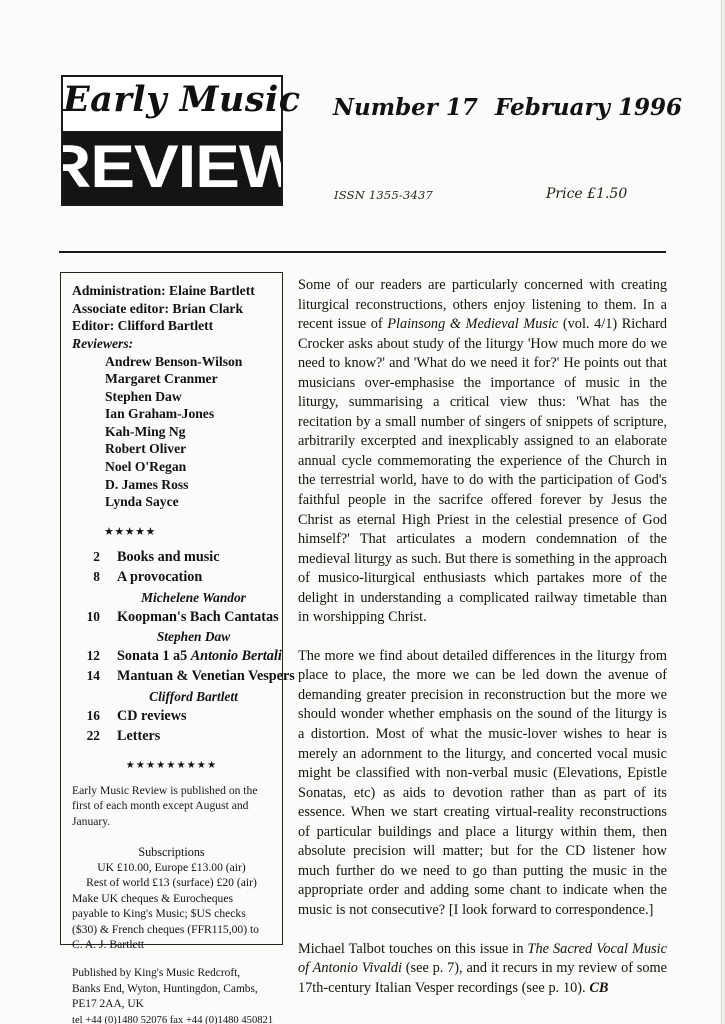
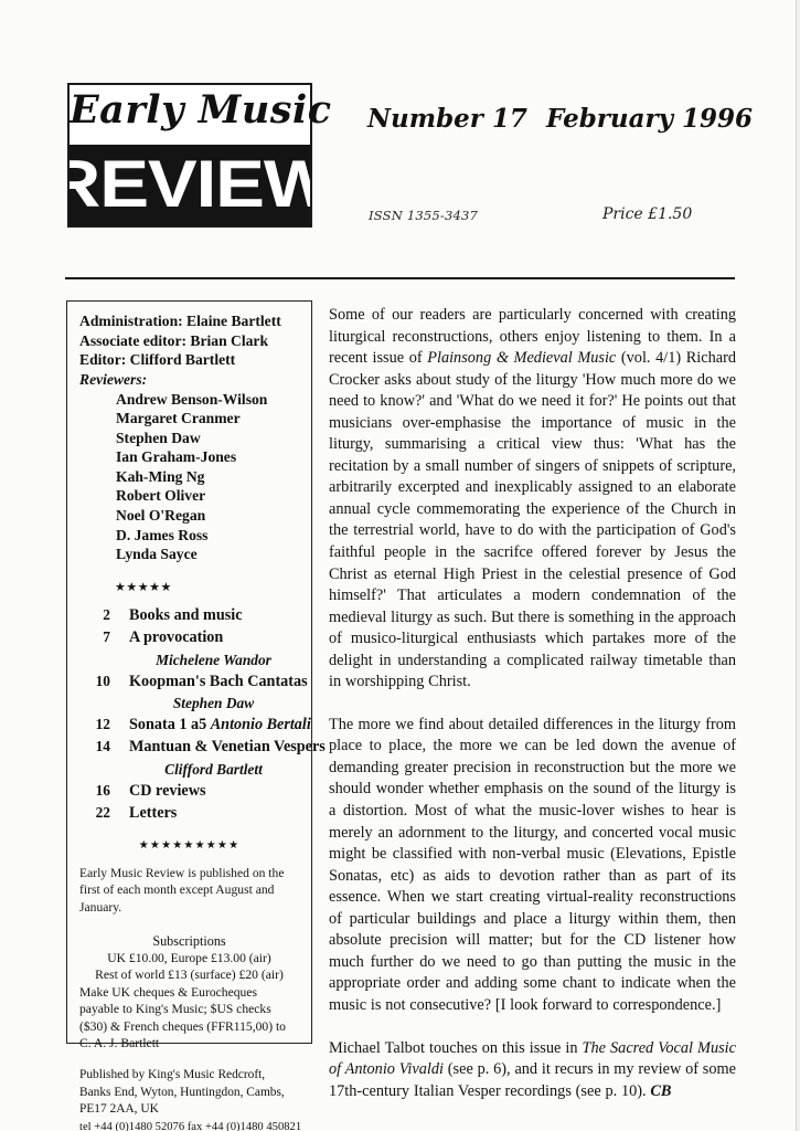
  Early Music
  REVIEW
  Number 17
  February 1996
  ISSN 1355-3437
  Price £1.50
  Administration: Elaine Bartlett
  Associate editor: Brian Clark
  Editor: Clifford Bartlett
  Reviewers:
  Andrew Benson-Wilson
  Margaret Cranmer
  Stephen Daw
  Ian Graham-Jones
  Kah-Ming Ng
  Robert Oliver
  Noel O'Regan
  D. James Ross
  Lynda Sayce
  ★★★★★
  2
  Books and music
- 8
+ 7
  A provocation
  Michelene Wandor
  10
  Koopman's Bach Cantatas
  Stephen Daw
  12
  Sonata 1 a5 Antonio Bertali
  14
  Mantuan & Venetian Vespers
  Clifford Bartlett
  16
  CD reviews
  22
  Letters
  ★★★★★★★★★
  Early Music Review is published on the first of each month except August and January.
  Subscriptions
  UK £10.00, Europe £13.00 (air)
  Rest of world £13 (surface) £20 (air)
  Make UK cheques & Eurocheques payable to King's Music; $US checks ($30) & French cheques (FFR115,00) to C. A. J. Bartlett
  Published by King's Music Redcroft, Banks End, Wyton, Huntingdon, Cambs, PE17 2AA, UK
  tel +44 (0)1480 52076 fax +44 (0)1480 450821
  Some of our readers are particularly concerned with creating liturgical reconstructions, others enjoy listening to them. In a recent issue of Plainsong & Medieval Music (vol. 4/1) Richard Crocker asks about study of the liturgy 'How much more do we need to know?' and 'What do we need it for?' He points out that musicians over-emphasise the importance of music in the liturgy, summarising a critical view thus: 'What has the recitation by a small number of singers of snippets of scripture, arbitrarily excerpted and inexplicably assigned to an elaborate annual cycle commemorating the experience of the Church in the terrestrial world, have to do with the participation of God's faithful people in the sacrifce offered forever by Jesus the Christ as eternal High Priest in the celestial presence of God himself?' That articulates a modern condemnation of the medieval liturgy as such. But there is something in the approach of musico-liturgical enthusiasts which partakes more of the delight in understanding a complicated railway timetable than in worshipping Christ.
  The more we find about detailed differences in the liturgy from place to place, the more we can be led down the avenue of demanding greater precision in reconstruction but the more we should wonder whether emphasis on the sound of the liturgy is a distortion. Most of what the music-lover wishes to hear is merely an adornment to the liturgy, and concerted vocal music might be classified with non-verbal music (Elevations, Epistle Sonatas, etc) as aids to devotion rather than as part of its essence. When we start creating virtual-reality reconstructions of particular buildings and place a liturgy within them, then absolute precision will matter; but for the CD listener how much further do we need to go than putting the music in the appropriate order and adding some chant to indicate when the music is not consecutive? [I look forward to correspondence.]
- Michael Talbot touches on this issue in The Sacred Vocal Music of Antonio Vivaldi (see p. 7), and it recurs in my review of some 17th-century Italian Vesper recordings (see p. 10). CB
+ Michael Talbot touches on this issue in The Sacred Vocal Music of Antonio Vivaldi (see p. 6), and it recurs in my review of some 17th-century Italian Vesper recordings (see p. 10). CB
